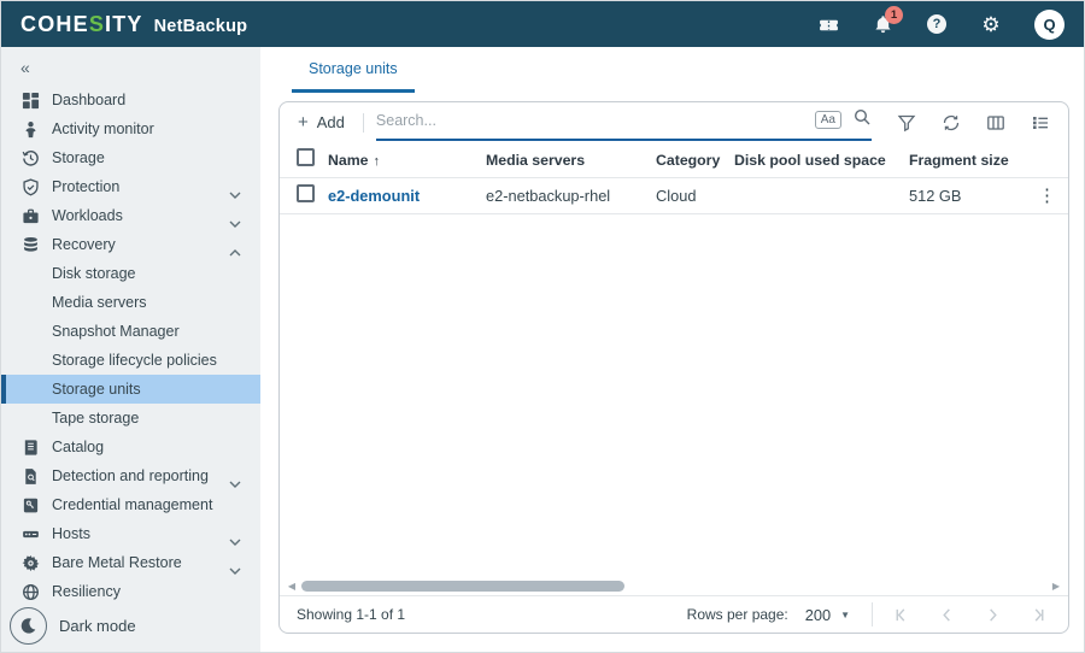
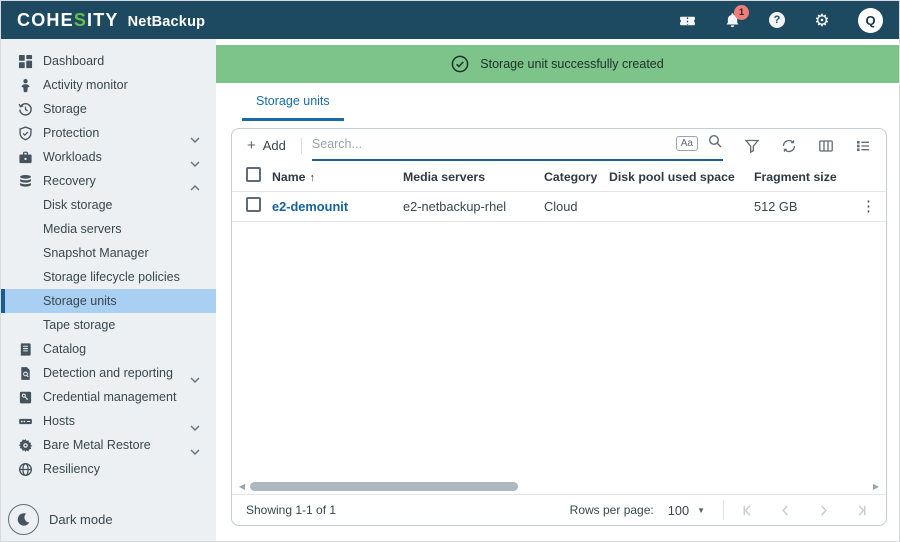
  COHESITY
  NetBackup
  1
  ?
  ⚙
  Q
- «
  Dashboard
  Activity monitor
  Storage
  Protection
  Workloads
  Recovery
  Disk storage
  Media servers
  Snapshot Manager
  Storage lifecycle policies
  Storage units
  Tape storage
  Catalog
  Detection and reporting
  Credential management
  Hosts
  Bare Metal Restore
  Resiliency
  Dark mode
+ Storage unit successfully created
  Storage units
  +
  Add
  Search...
  Aa
  Name ↑
  Media servers
  Category
  Disk pool used space
  Fragment size
  e2-demounit
  e2-netbackup-rhel
  Cloud
  512 GB
  ⋮
  ◀
  ▶
  Showing 1-1 of 1
  Rows per page:
- 200
+ 100
  ▼
